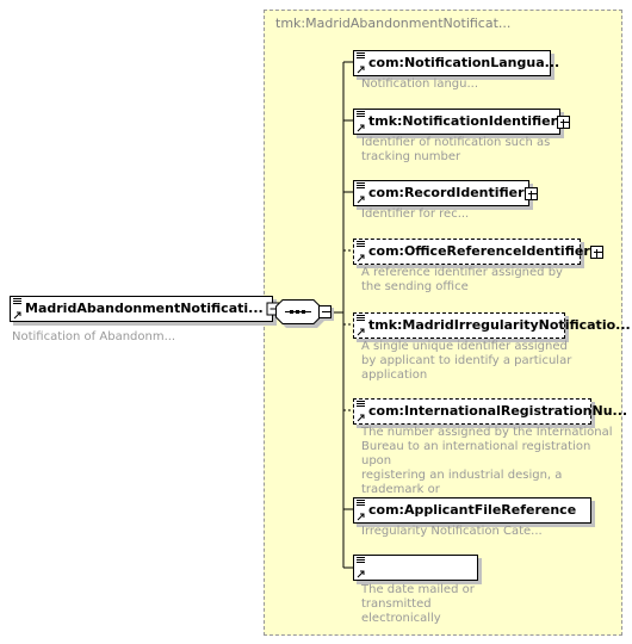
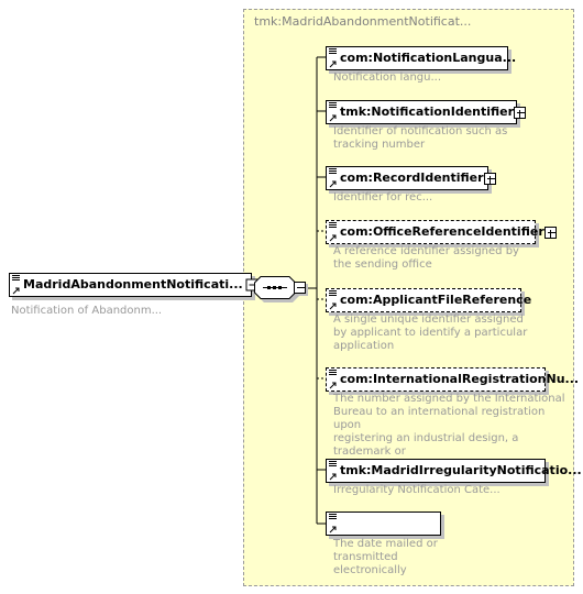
  tmk:MadridAbandonmentNotificat...
  MadridAbandonmentNotificati...
  Notification of Abandonm...
  com:NotificationLangua...
  Notification langu...
  tmk:NotificationIdentifier
  Identifier of notification such as
  tracking number
  com:RecordIdentifier
  Identifier for rec...
  com:OfficeReferenceIdentifier
  A reference identifier assigned by
  the sending office
- tmk:MadridIrregularityNotificatio...
+ com:ApplicantFileReference
  A single unique identifier assigned
  by applicant to identify a particular
  application
  com:InternationalRegistrationNu...
  The number assigned by the International
  Bureau to an international registration upon
  registering an industrial design, a trademark or
- com:ApplicantFileReference
+ tmk:MadridIrregularityNotificatio...
  Irregularity Notification Cate...
  The date mailed or
  transmitted
  electronically
